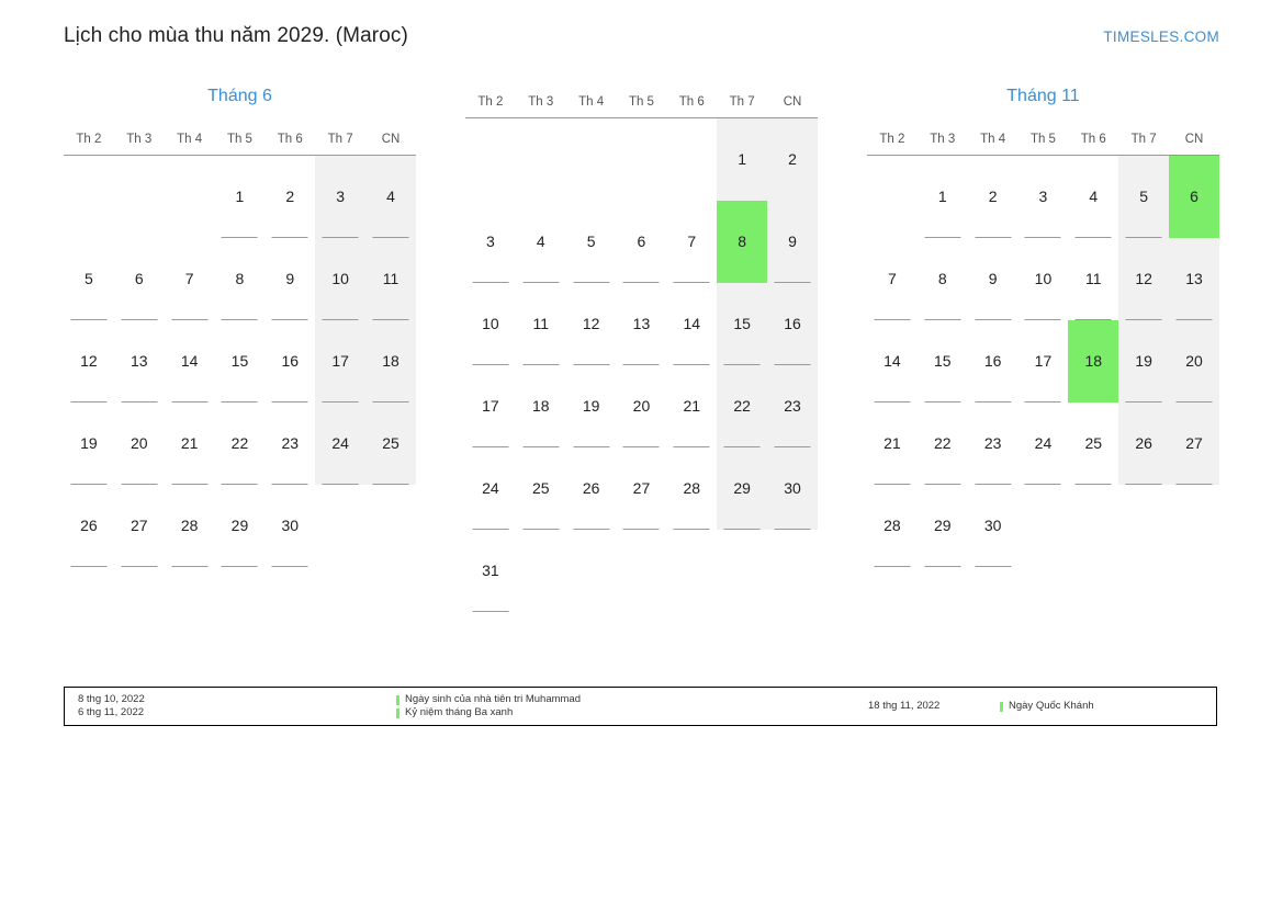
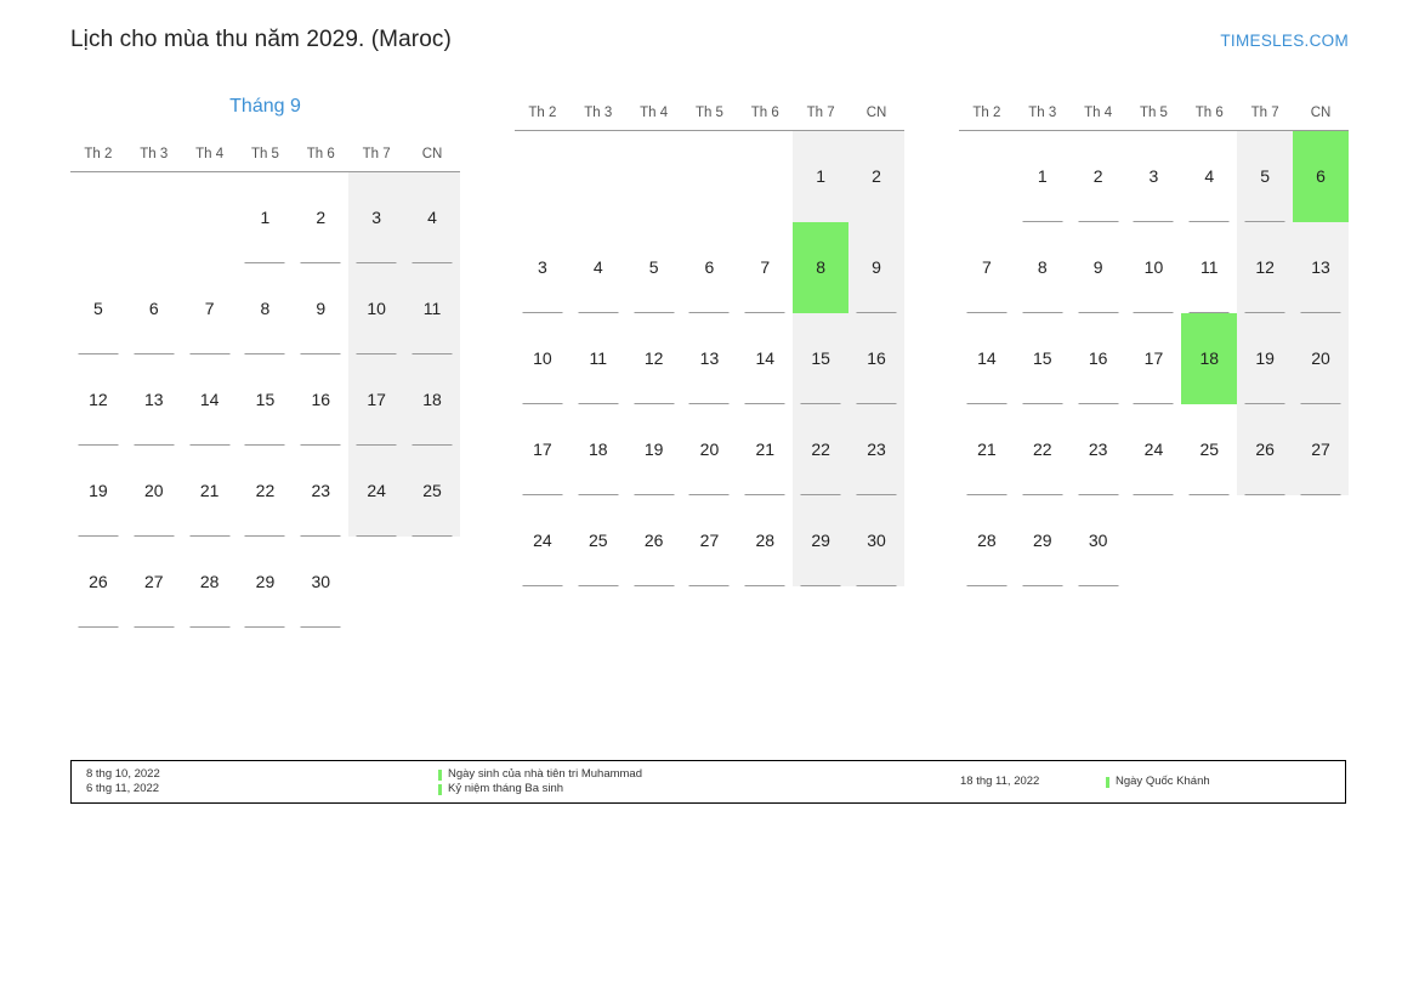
  Lịch cho mùa thu năm 2029. (Maroc)
  TIMESLES.COM
- Tháng 6
+ Tháng 9
  Th 2	Th 3	Th 4	Th 5	Th 6	Th 7	CN
  			1	2	3	4
  5	6	7	8	9	10	11
  12	13	14	15	16	17	18
  19	20	21	22	23	24	25
  26	27	28	29	30
  Th 2	Th 3	Th 4	Th 5	Th 6	Th 7	CN
  					1	2
  3	4	5	6	7	8	9
  10	11	12	13	14	15	16
  17	18	19	20	21	22	23
  24	25	26	27	28	29	30
- 31
- Tháng 11
  Th 2	Th 3	Th 4	Th 5	Th 6	Th 7	CN
  	1	2	3	4	5	6
  7	8	9	10	11	12	13
  14	15	16	17	18	19	20
  21	22	23	24	25	26	27
  28	29	30
  8 thg 10, 2022
  6 thg 11, 2022
  Ngày sinh của nhà tiên tri Muhammad
- Kỷ niệm tháng Ba xanh
+ Kỷ niệm tháng Ba sinh
  18 thg 11, 2022
  Ngày Quốc Khánh
